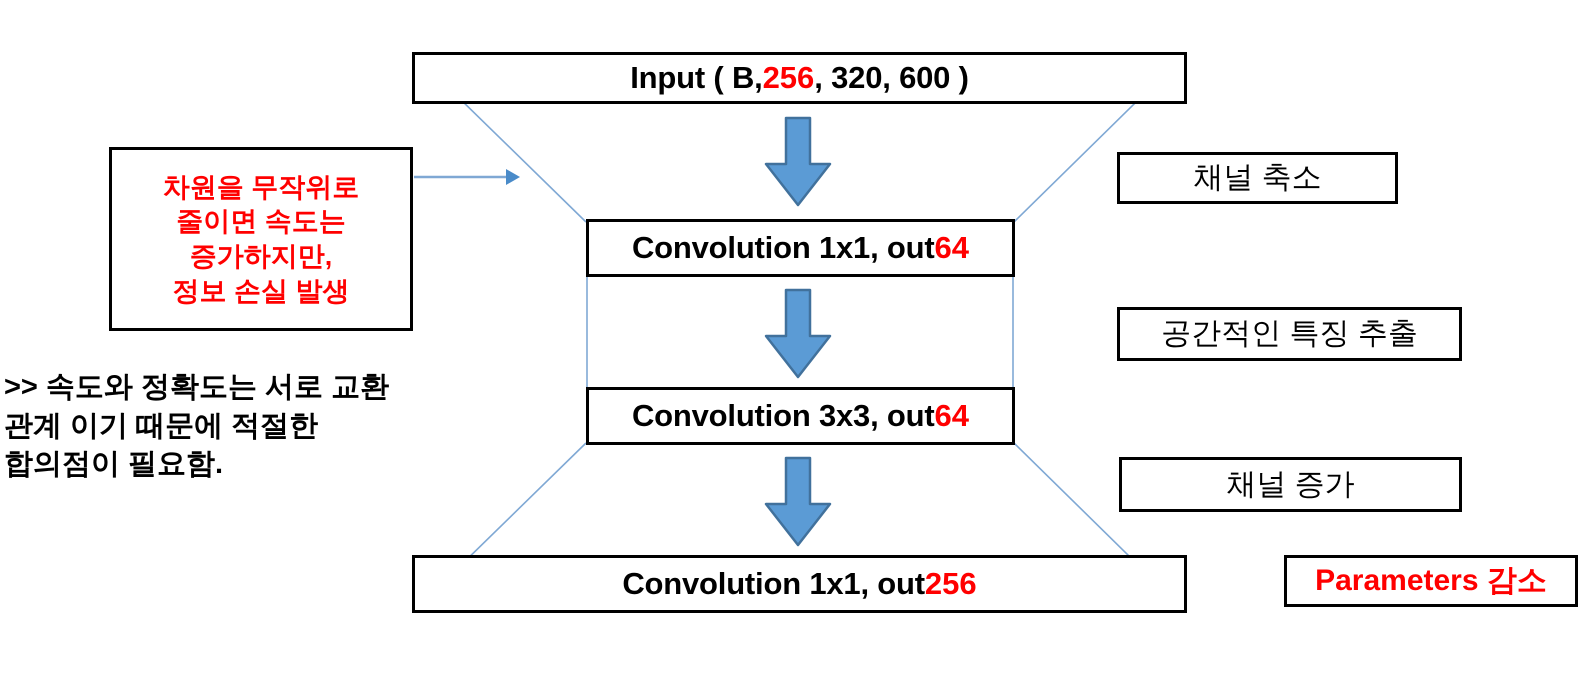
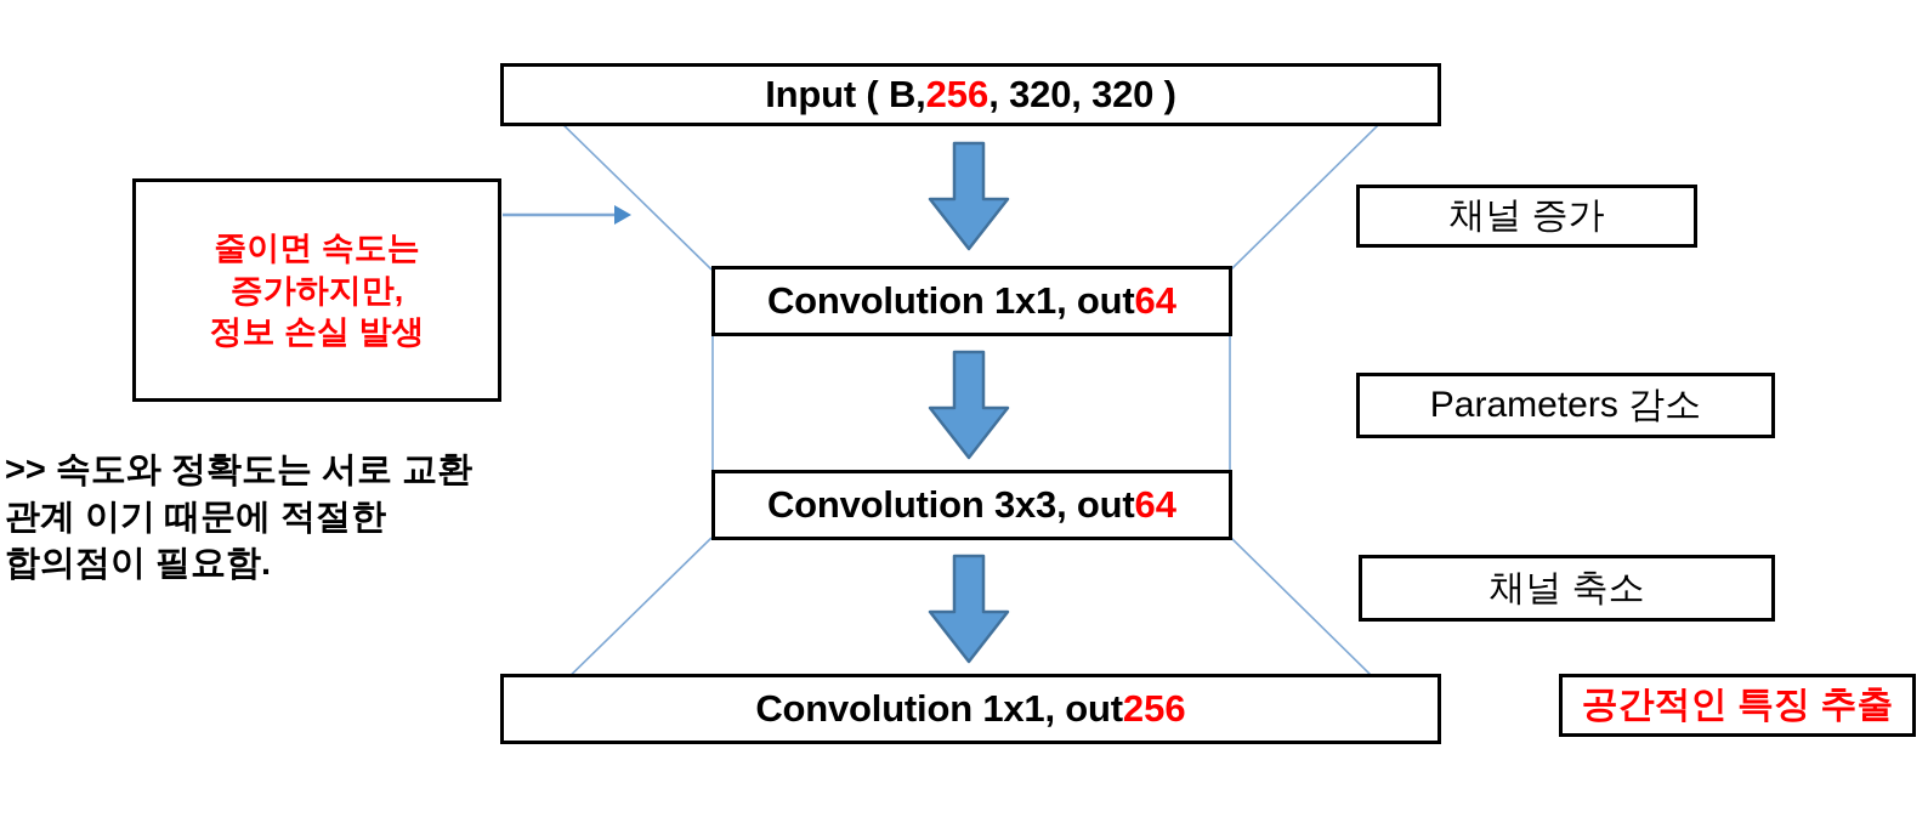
  Input ( B,
  256
- , 320, 600 )
+ , 320, 320 )
  Convolution 1x1, out
  64
  Convolution 3x3, out
  64
  Convolution 1x1, out
  256
- 차원을 무작위로
  줄이면 속도는
  증가하지만,
  정보 손실 발생
  >> 속도와 정확도는 서로 교환
  관계 이기 때문에 적절한
  합의점이 필요함.
- 채널 축소
+ 채널 증가
- 공간적인 특징 추출
+ Parameters 감소
- 채널 증가
+ 채널 축소
- Parameters 감소
+ 공간적인 특징 추출
